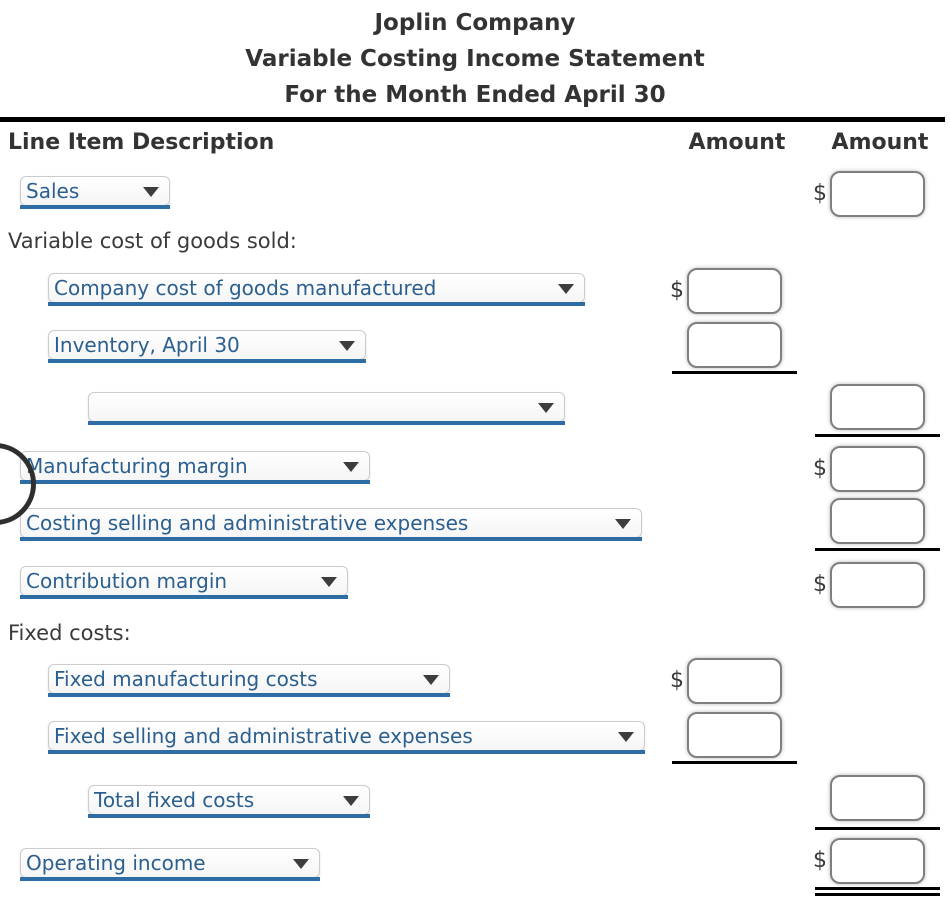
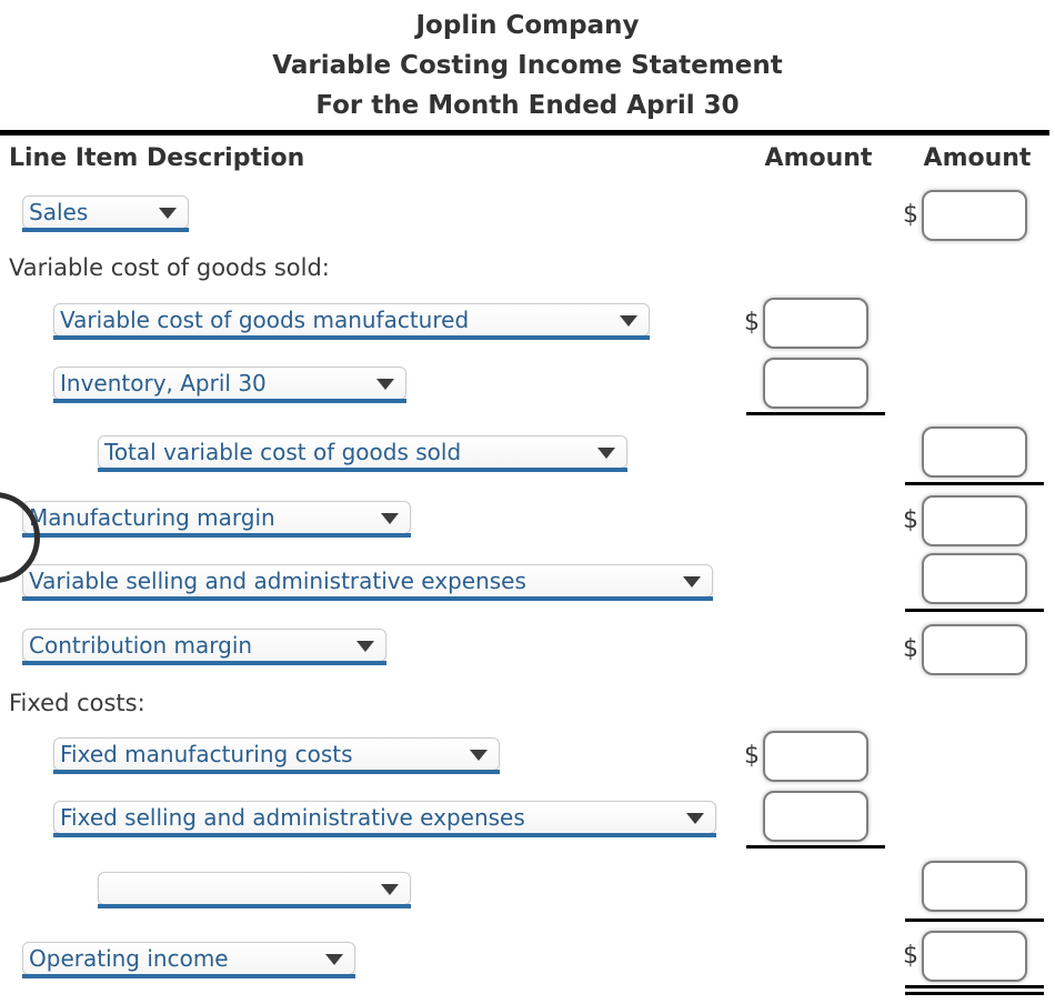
  Joplin Company
  Variable Costing Income Statement
  For the Month Ended April 30
  Line Item Description
  Amount
  Amount
  Sales
  $
  Variable cost of goods sold:
- Company cost of goods manufactured
+ Variable cost of goods manufactured
  $
  Inventory, April 30
+ Total variable cost of goods sold
  Manufacturing margin
  $
- Costing selling and administrative expenses
+ Variable selling and administrative expenses
  Contribution margin
  $
  Fixed costs:
  Fixed manufacturing costs
  $
  Fixed selling and administrative expenses
- Total fixed costs
  Operating income
  $
